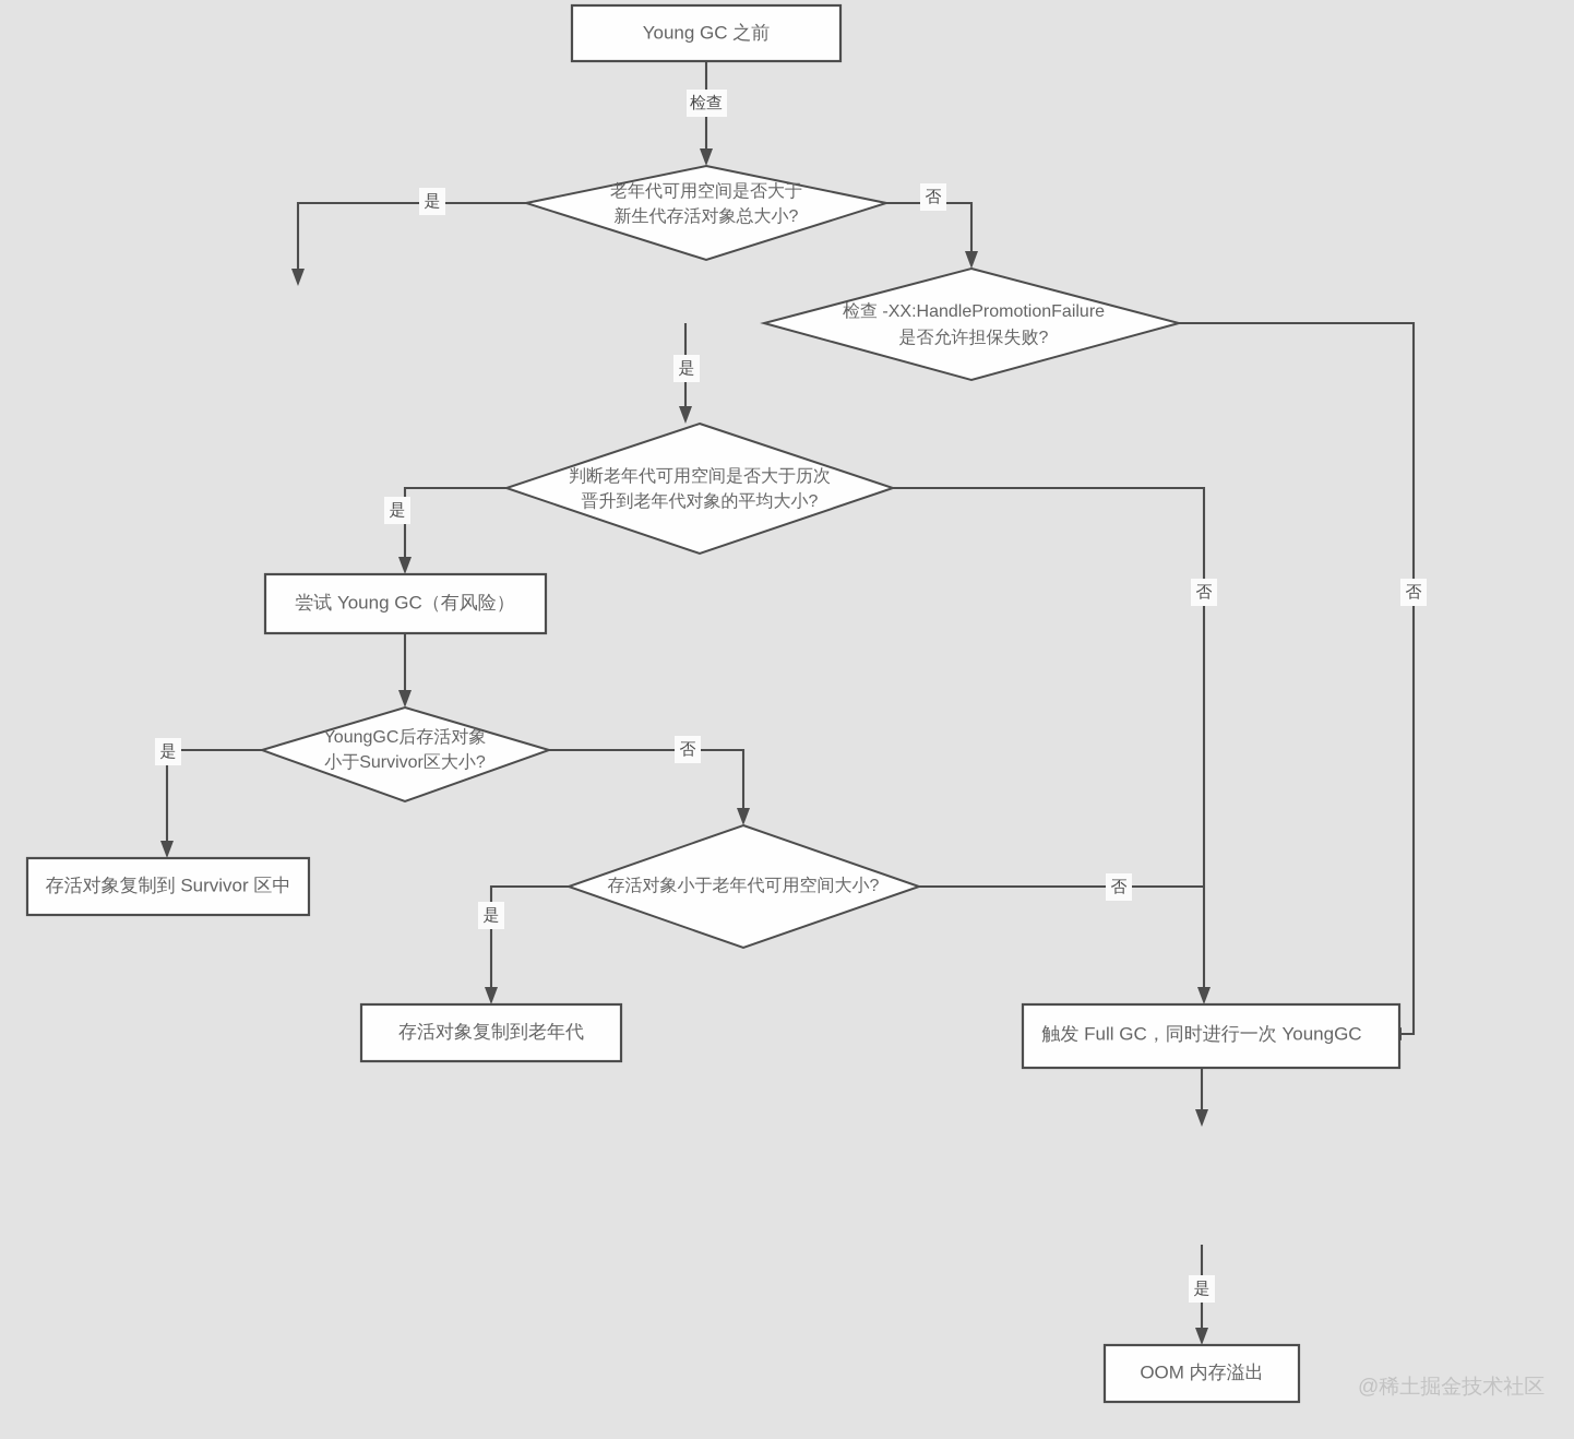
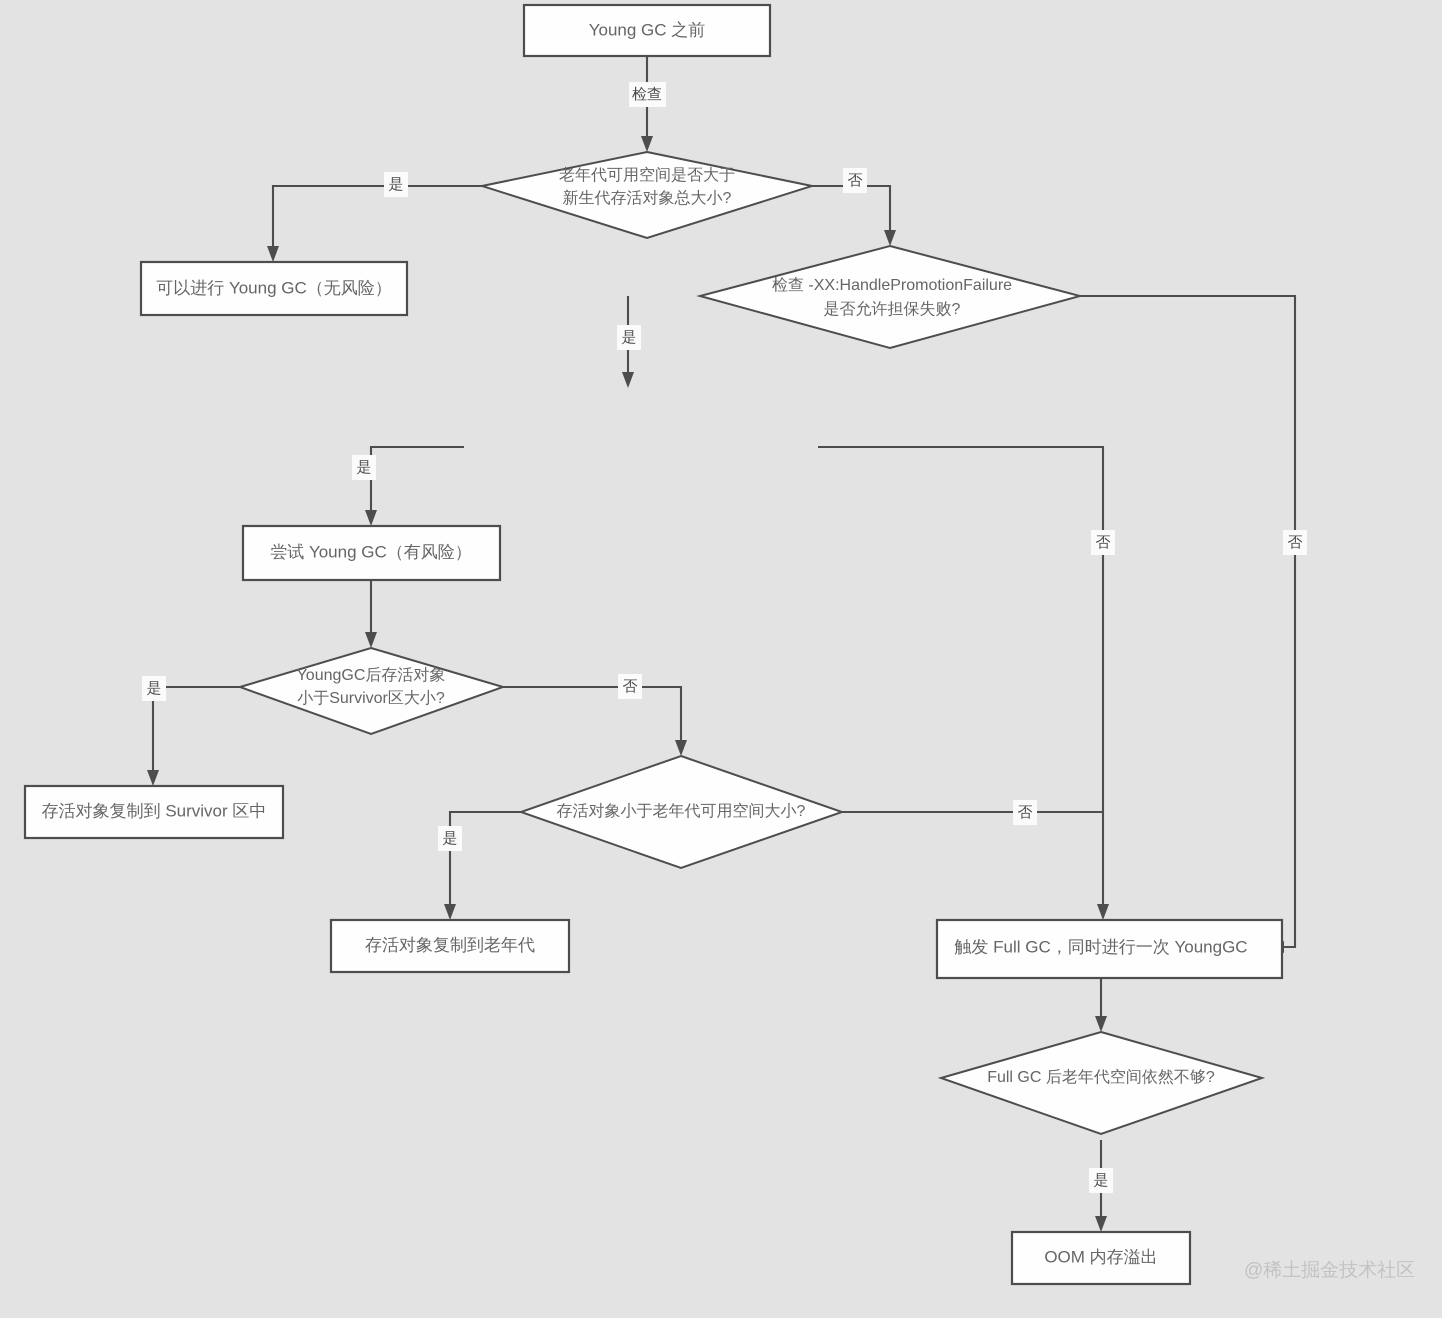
  检查
  是
  否
  是
  否
  是
  否
  是
  否
  是
  否
  是
  Young GC 之前
  老年代可用空间是否大于
  新生代存活对象总大小?
+ 可以进行 Young GC（无风险）
  检查 -XX:HandlePromotionFailure
  是否允许担保失败?
- 判断老年代可用空间是否大于历次
- 晋升到老年代对象的平均大小?
  尝试 Young GC（有风险）
  YoungGC后存活对象
  小于Survivor区大小?
  存活对象复制到 Survivor 区中
  存活对象小于老年代可用空间大小?
  存活对象复制到老年代
  触发 Full GC，同时进行一次 YoungGC
+ Full GC 后老年代空间依然不够?
  OOM 内存溢出
  @稀土掘金技术社区
